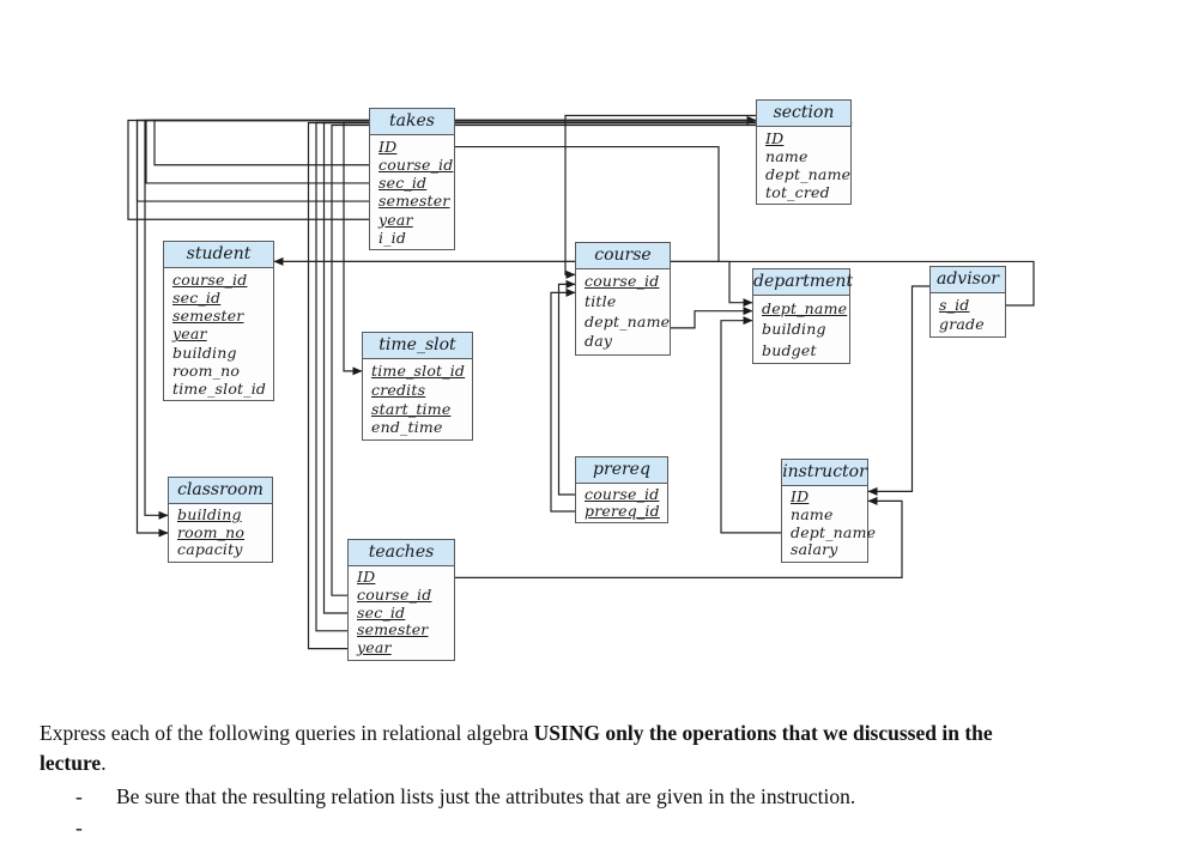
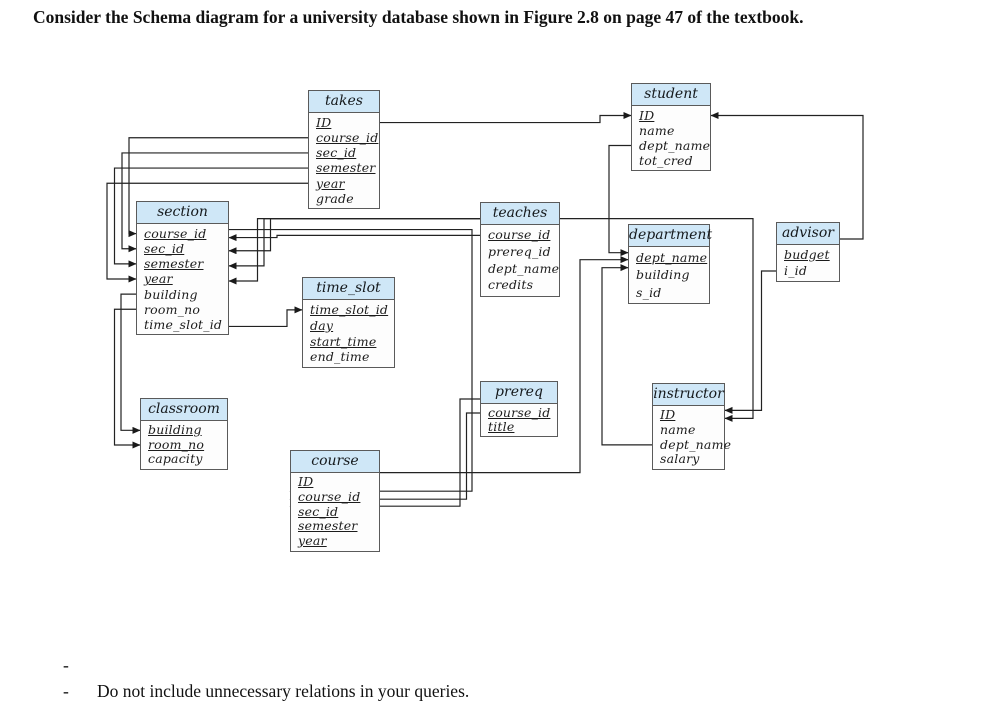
+ Consider the Schema diagram for a university database shown in Figure 2.8 on page 47 of the textbook.
  takes
  ID
  course_id
  sec_id
  semester
  year
- i_id
+ grade
- section
+ student
  ID
  name
  dept_name
  tot_cred
- student
+ section
  course_id
  sec_id
  semester
  year
  building
  room_no
  time_slot_id
- course
+ teaches
  course_id
- title
+ prereq_id
  dept_name
- day
+ credits
  department
  dept_name
  building
- budget
+ s_id
  advisor
- s_id
+ budget
- grade
+ i_id
  time_slot
  time_slot_id
- credits
+ day
  start_time
  end_time
  prereq
  course_id
- prereq_id
+ title
  instructor
  ID
  name
  dept_name
  salary
  classroom
  building
  room_no
  capacity
- teaches
+ course
  ID
  course_id
  sec_id
  semester
  year
- Express each of the following queries in relational algebra USING only the operations that we discussed in the lecture.
  -
- Be sure that the resulting relation lists just the attributes that are given in the instruction.
  -
+ Do not include unnecessary relations in your queries.
